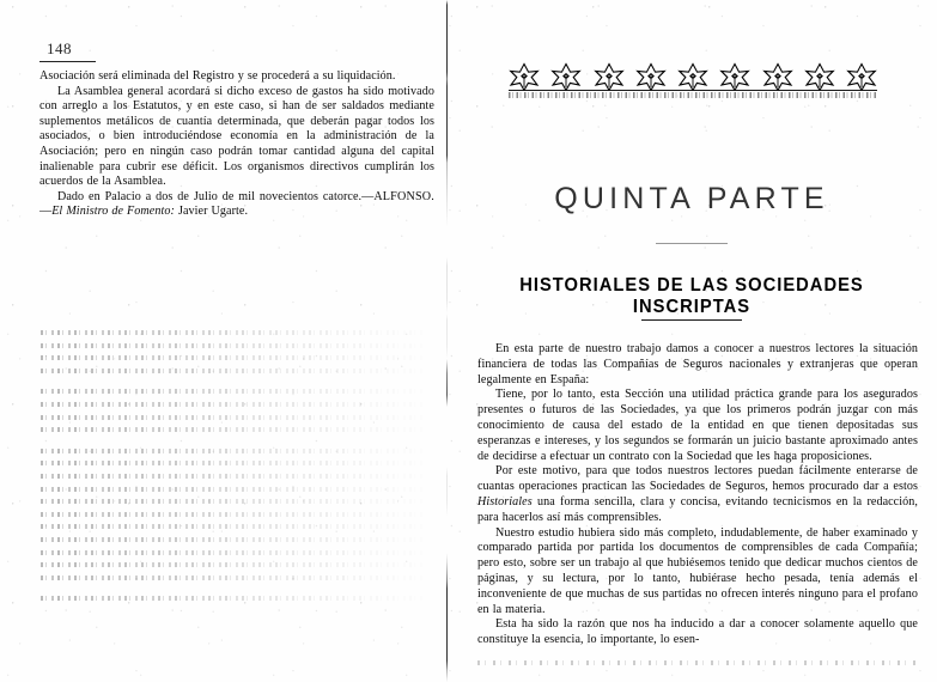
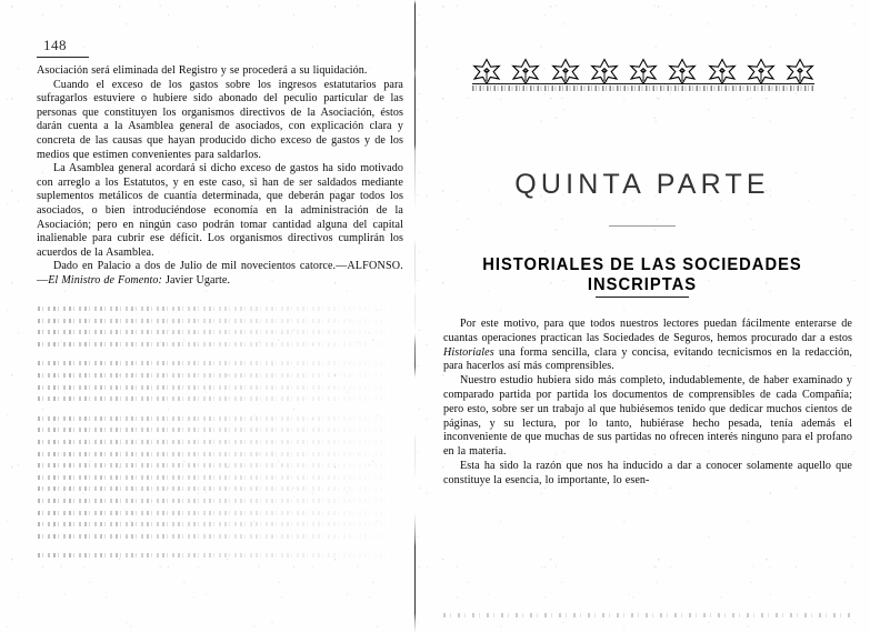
  148
  Asociación será eliminada del Registro y se procederá a su liquidación.
+ Cuando el exceso de los gastos sobre los ingresos estatutarios para sufragarlos estuviere o hubiere sido abonado del peculio particular de las personas que constituyen los organismos directivos de la Asociación, éstos darán cuenta a la Asamblea general de asociados, con explicación clara y concreta de las causas que hayan producido dicho exceso de gastos y de los medios que estimen convenientes para saldarlos.
  La Asamblea general acordará si dicho exceso de gastos ha sido motivado con arreglo a los Estatutos, y en este caso, si han de ser saldados mediante suplementos metálicos de cuantía determinada, que deberán pagar todos los asociados, o bien introduciéndose economía en la administración de la Asociación; pero en ningún caso podrán tomar cantidad alguna del capital inalienable para cubrir ese déficit. Los organismos directivos cumplirán los acuerdos de la Asamblea.
  Dado en Palacio a dos de Julio de mil novecientos catorce.—ALFONSO.—El Ministro de Fomento: Javier Ugarte.
  QUINTA PARTE
  HISTORIALES DE LAS SOCIEDADES INSCRIPTAS
- En esta parte de nuestro trabajo damos a conocer a nuestros lectores la situación financiera de todas las Compañías de Seguros nacionales y extranjeras que operan legalmente en España:
- Tiene, por lo tanto, esta Sección una utilidad práctica grande para los asegurados presentes o futuros de las Sociedades, ya que los primeros podrán juzgar con más conocimiento de causa del estado de la entidad en que tienen depositadas sus esperanzas e intereses, y los segundos se formarán un juicio bastante aproximado antes de decidirse a efectuar un contrato con la Sociedad que les haga proposiciones.
  Por este motivo, para que todos nuestros lectores puedan fácilmente enterarse de cuantas operaciones practican las Sociedades de Seguros, hemos procurado dar a estos Historiales una forma sencilla, clara y concisa, evitando tecnicismos en la redacción, para hacerlos así más comprensibles.
  Nuestro estudio hubiera sido más completo, indudablemente, de haber examinado y comparado partida por partida los documentos de comprensibles de cada Compañía; pero esto, sobre ser un trabajo al que hubiésemos tenido que dedicar muchos cientos de páginas, y su lectura, por lo tanto, hubiérase hecho pesada, tenía además el inconveniente de que muchas de sus partidas no ofrecen interés ninguno para el profano en la materia.
  Esta ha sido la razón que nos ha inducido a dar a conocer solamente aquello que constituye la esencia, lo importante, lo esen-
